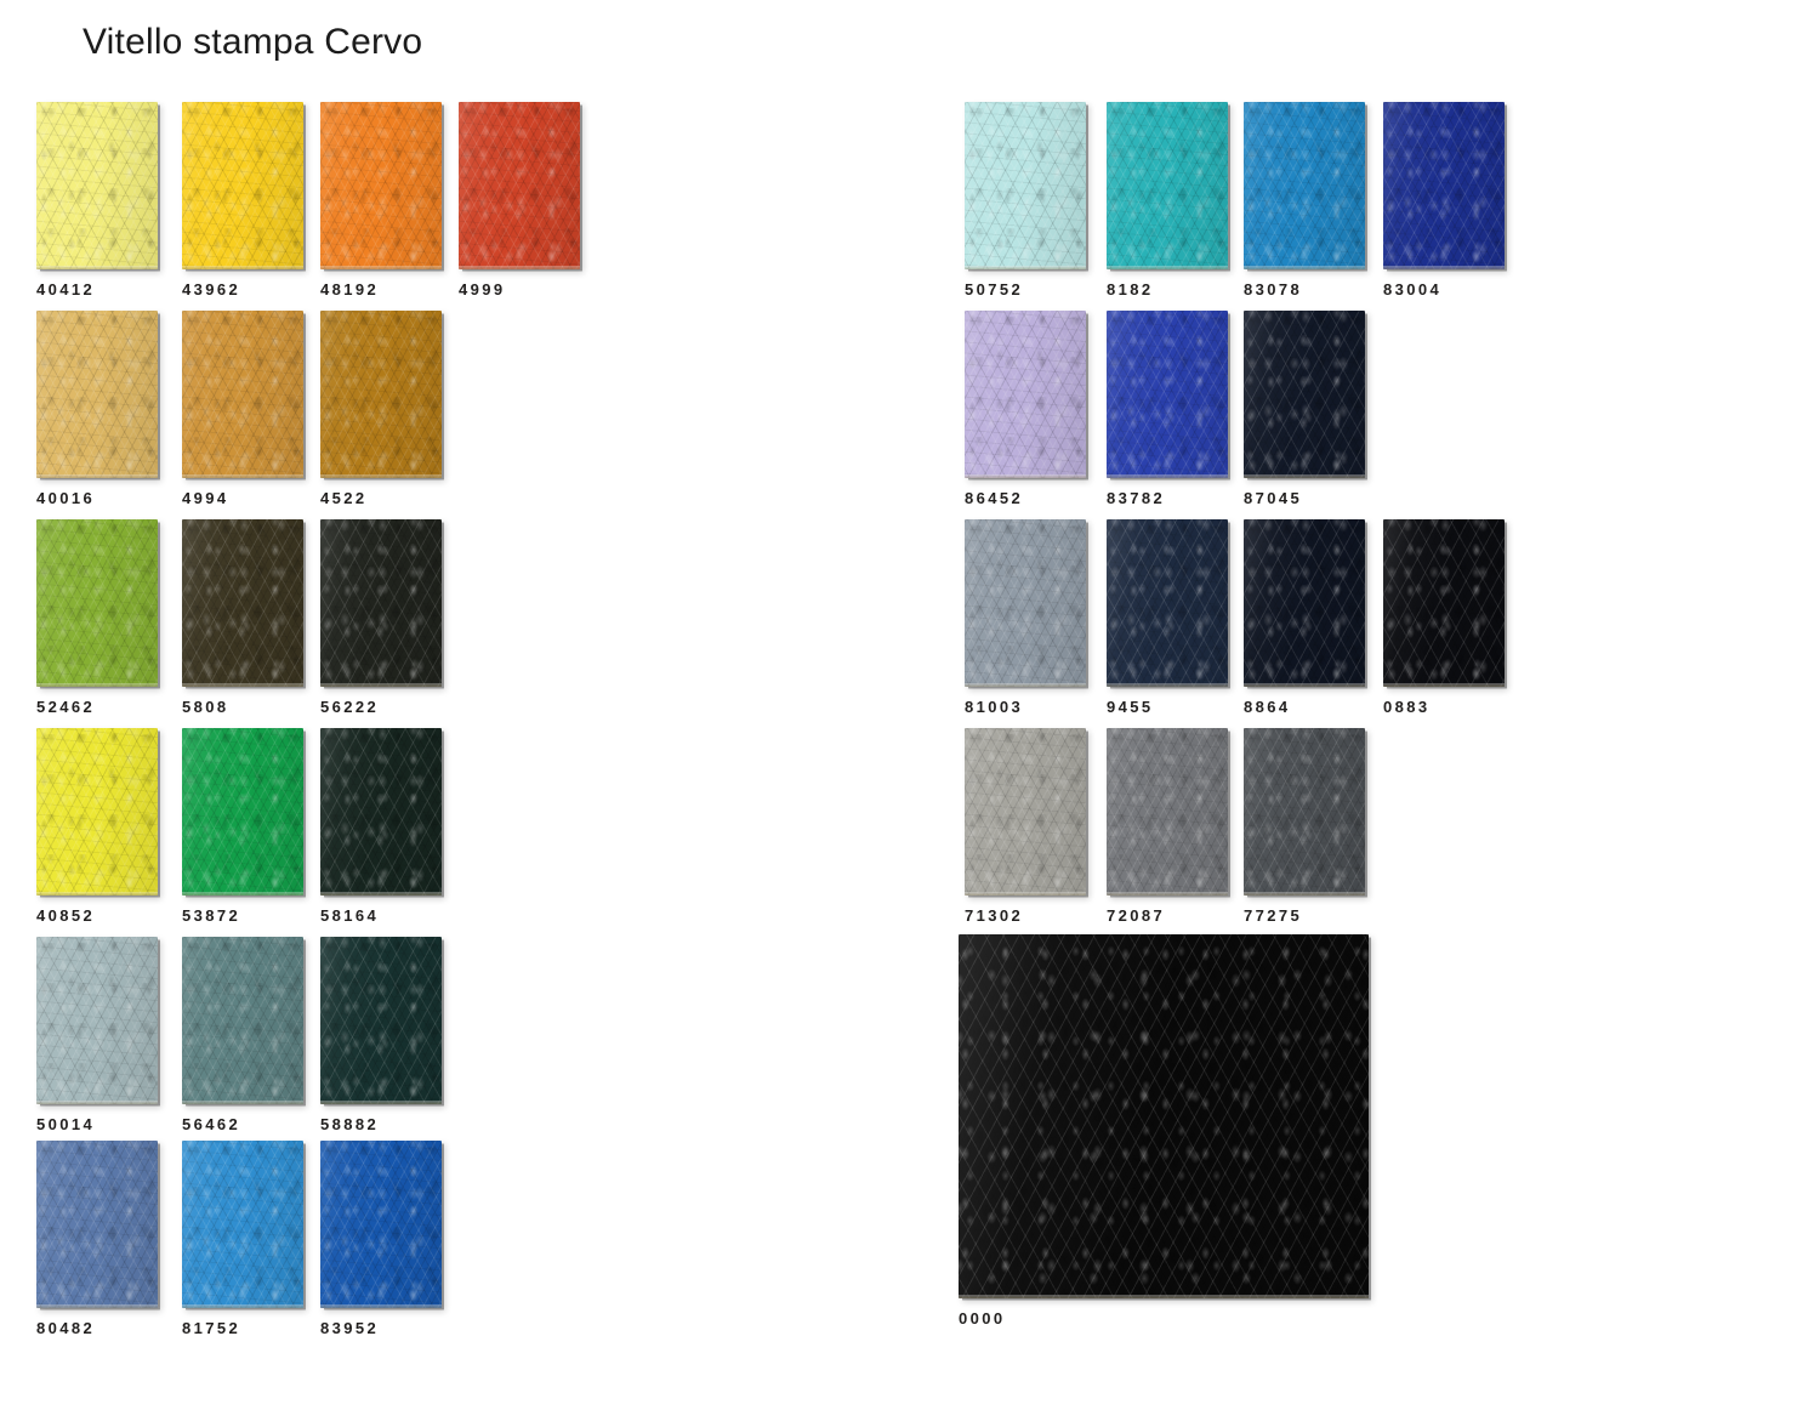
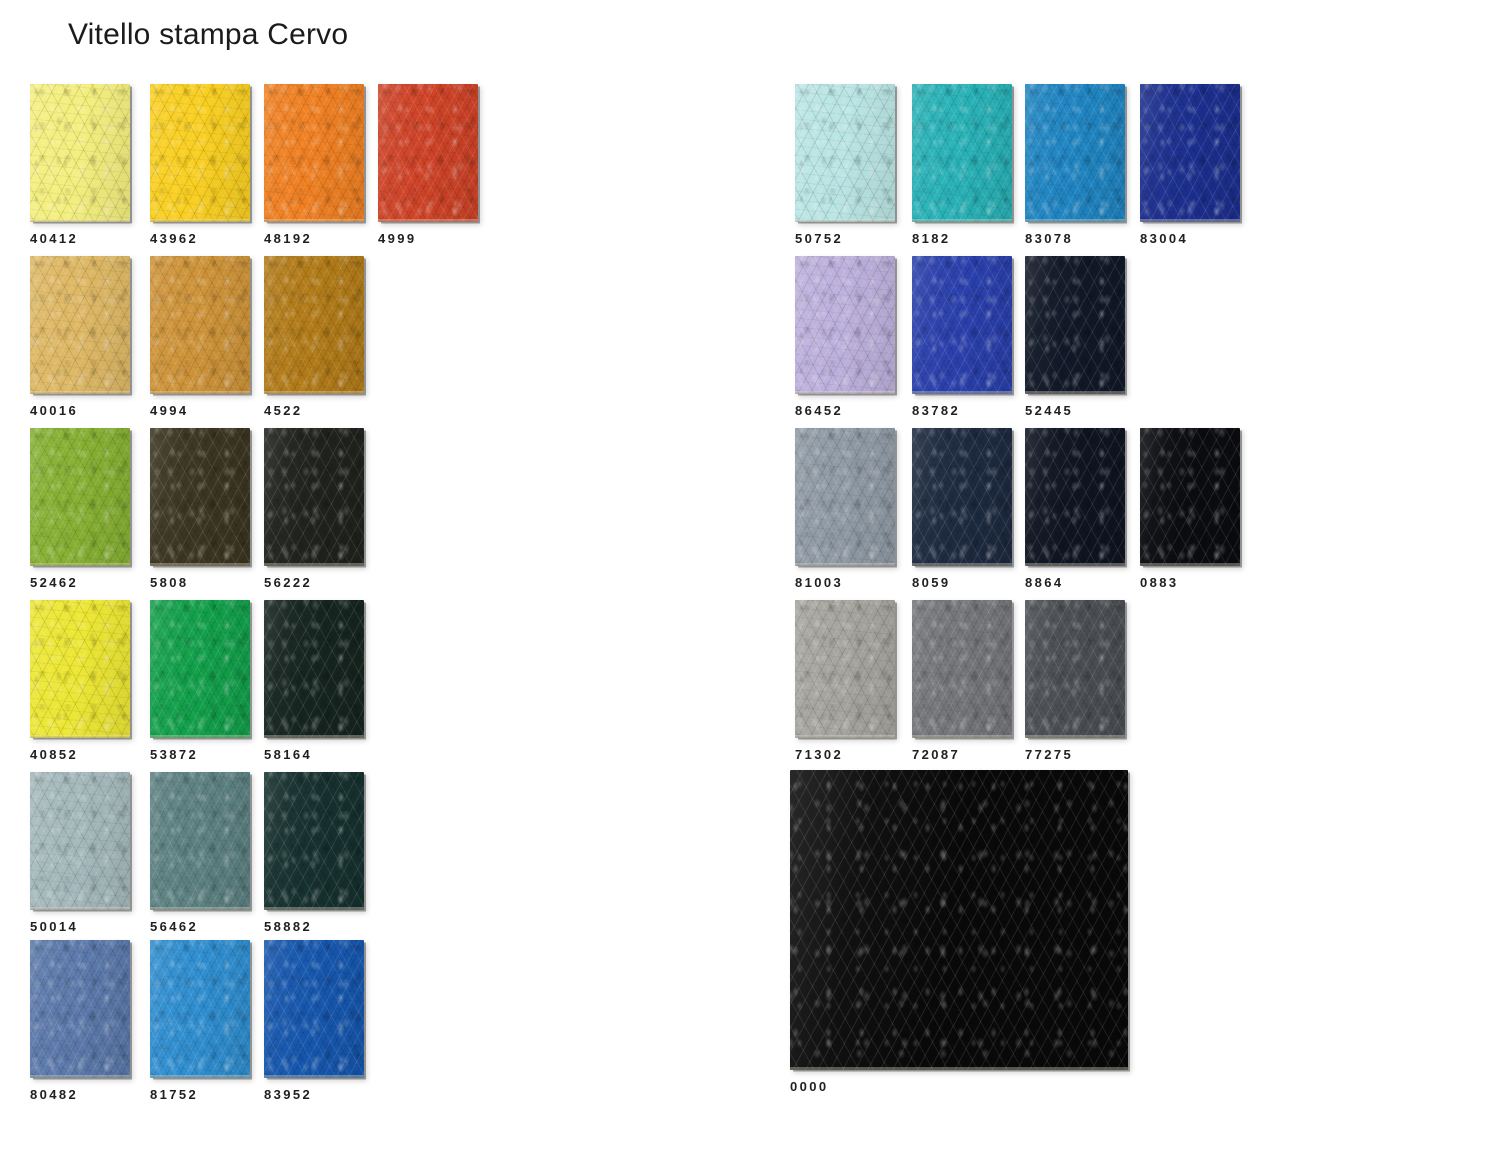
  Vitello stampa Cervo
  40412
  43962
  48192
  4999
  40016
  4994
  4522
  52462
  5808
  56222
  40852
  53872
  58164
  50014
  56462
  58882
  80482
  81752
  83952
  50752
  8182
  83078
  83004
  86452
  83782
- 87045
+ 52445
  81003
- 9455
+ 8059
  8864
  0883
  71302
  72087
  77275
  0000
